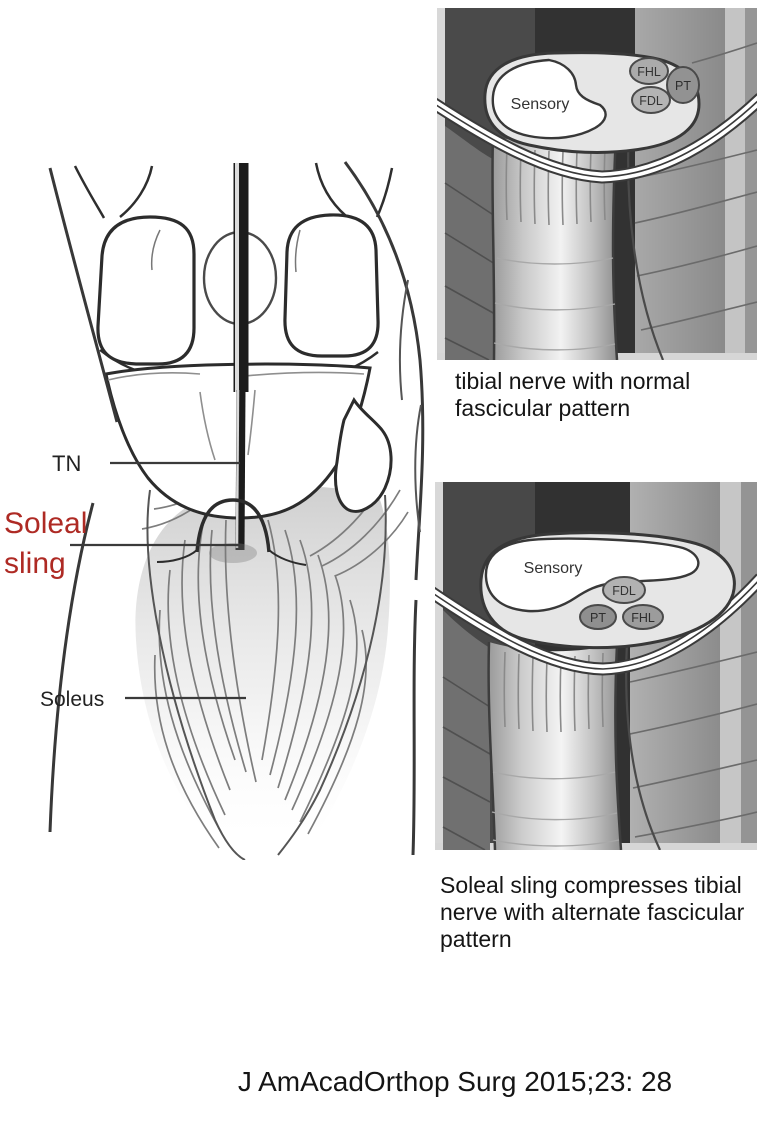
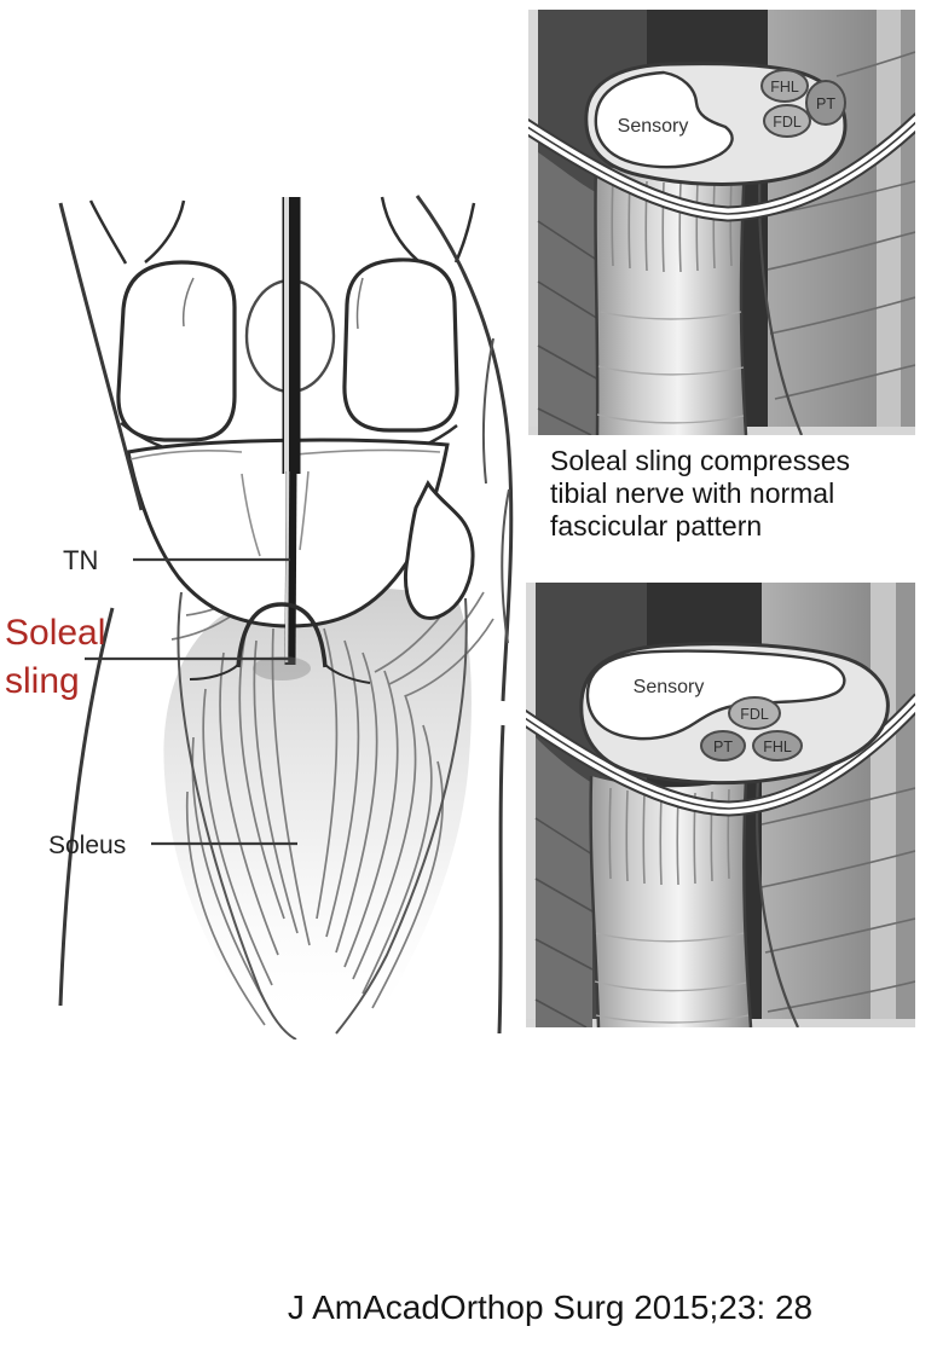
  TN
  Soleal
  sling
  Soleus
  Sensory
  FHL
  PT
  FDL
+ Soleal sling compresses
  tibial nerve with normal
  fascicular pattern
  Sensory
  FDL
  PT
  FHL
- Soleal sling compresses tibial
- nerve with alternate fascicular
- pattern
  J AmAcadOrthop Surg 2015;23: 28
